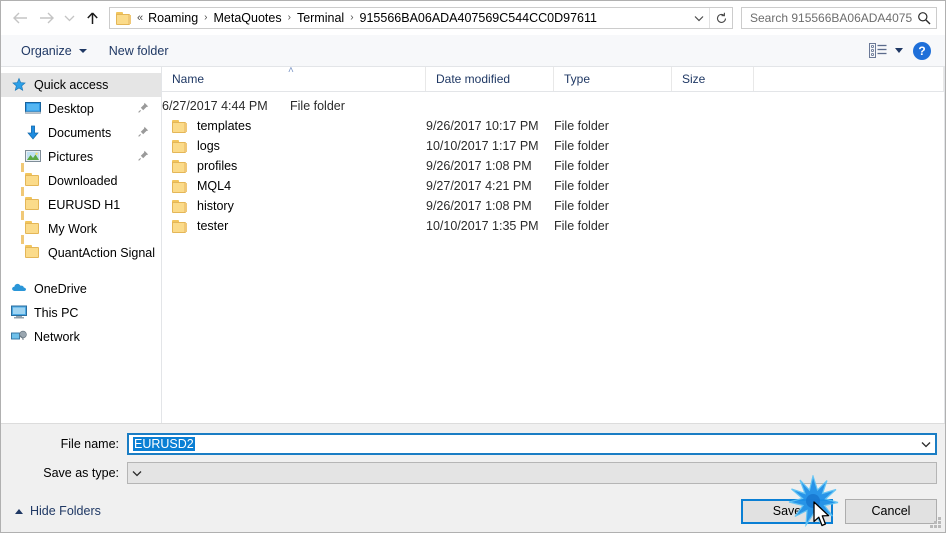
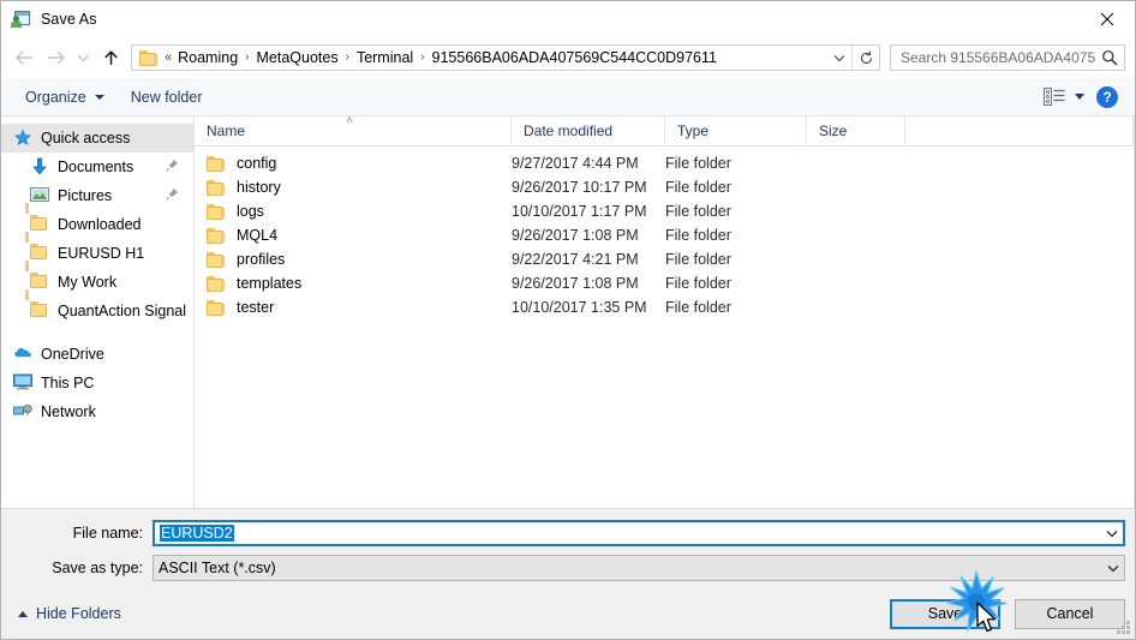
+ Save As
  «
  Roaming
  ›
  MetaQuotes
  ›
  Terminal
  ›
  915566BA06ADA407569C544CC0D97611
  Search 915566BA06ADA4075
  Organize
  New folder
  ?
  Quick access
- Desktop
  Documents
  Pictures
  Downloaded
  EURUSD H1
  My Work
  QuantAction Signal
  OneDrive
  This PC
  Network
  ˄
  Name
  Date modified
  Type
  Size
+ config
- 6/27/2017 4:44 PM
+ 9/27/2017 4:44 PM
  File folder
- templates
+ history
  9/26/2017 10:17 PM
  File folder
  logs
  10/10/2017 1:17 PM
  File folder
- profiles
+ MQL4
  9/26/2017 1:08 PM
  File folder
- MQL4
+ profiles
- 9/27/2017 4:21 PM
+ 9/22/2017 4:21 PM
  File folder
- history
+ templates
  9/26/2017 1:08 PM
  File folder
  tester
  10/10/2017 1:35 PM
  File folder
  File name:
  EURUSD2
  Save as type:
+ ASCII Text (*.csv)
  Hide Folders
  Save
  Cancel
